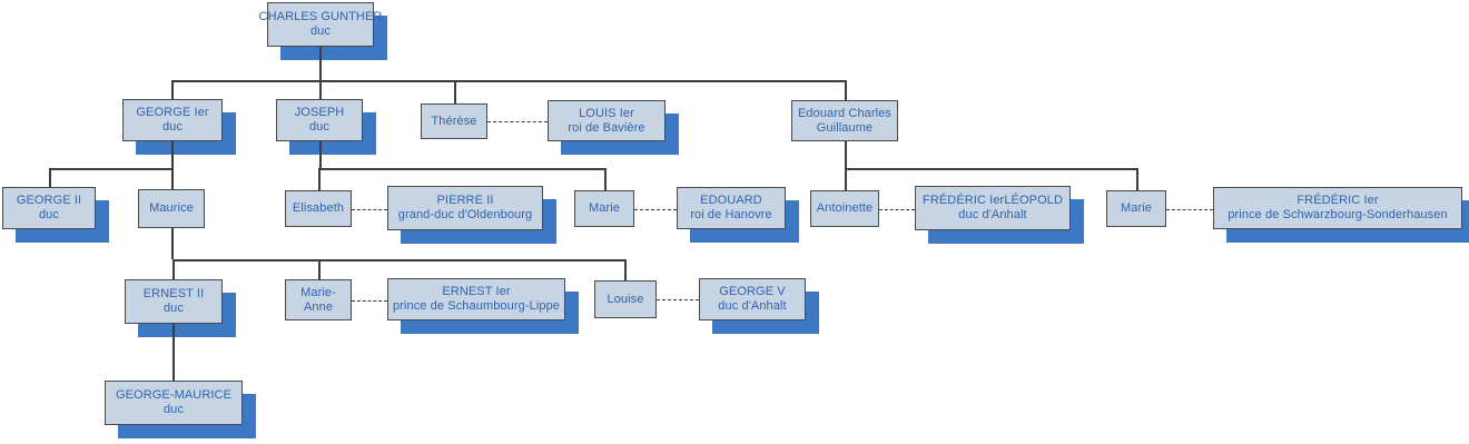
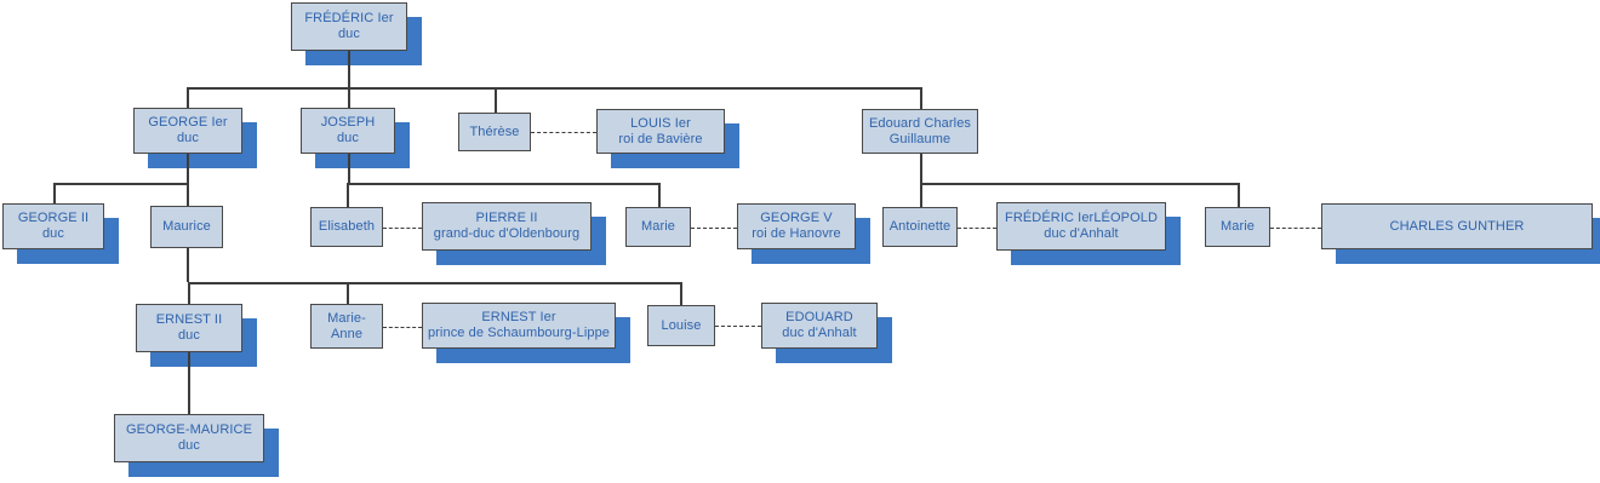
- CHARLES GUNTHER
+ FRÉDÉRIC Ier
  duc
  GEORGE Ier
  duc
  JOSEPH
  duc
  Thérèse
  LOUIS Ier
  roi de Bavière
  Edouard Charles
  Guillaume
  GEORGE II
  duc
  Maurice
  Elisabeth
  PIERRE II
  grand-duc d'Oldenbourg
  Marie
- EDOUARD
+ GEORGE V
  roi de Hanovre
  Antoinette
  FRÉDÉRIC IerLÉOPOLD
  duc d'Anhalt
  Marie
- FRÉDÉRIC Ier
+ CHARLES GUNTHER
- prince de Schwarzbourg-Sonderhausen
  ERNEST II
  duc
  Marie-
  Anne
  ERNEST Ier
  prince de Schaumbourg-Lippe
  Louise
- GEORGE V
+ EDOUARD
  duc d'Anhalt
  GEORGE-MAURICE
  duc
